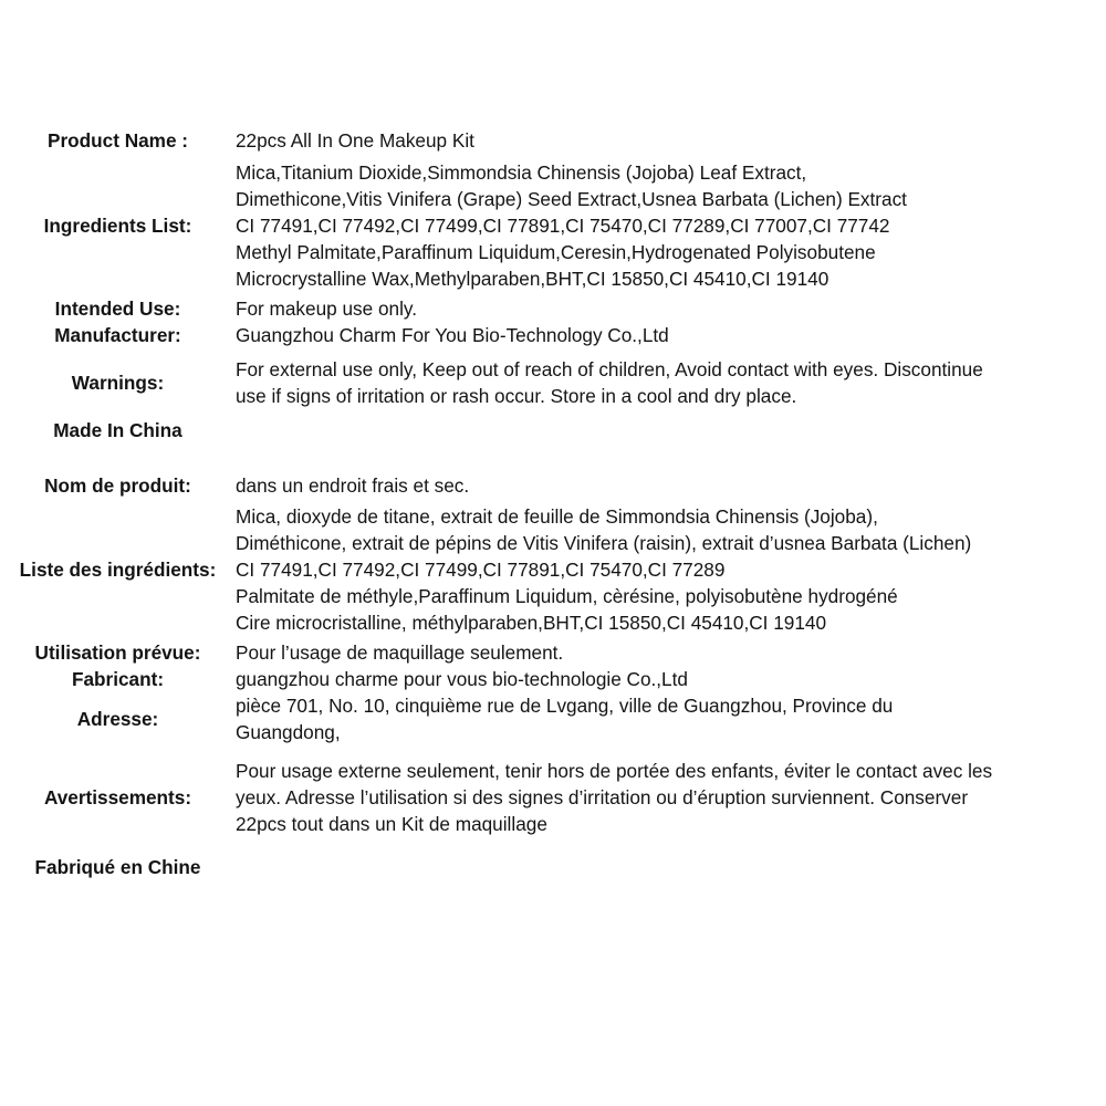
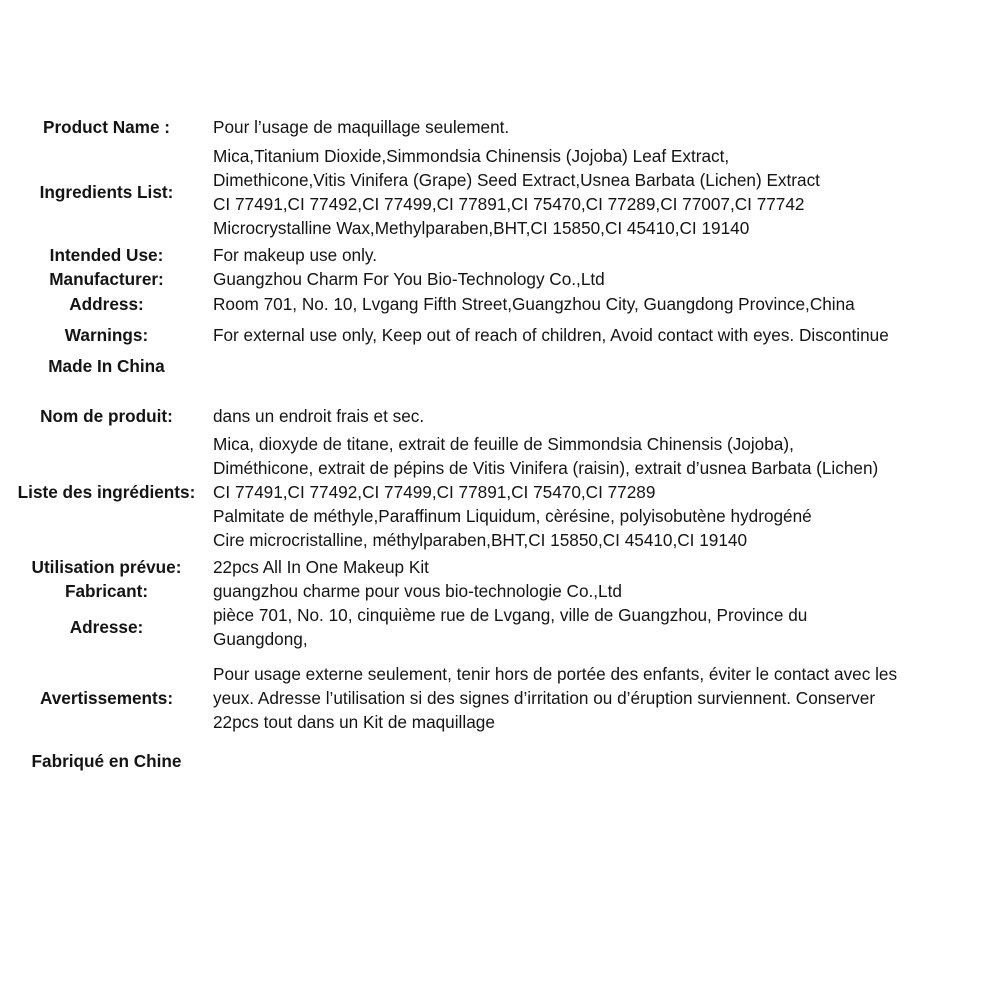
  Product Name :
- 22pcs All In One Makeup Kit
+ Pour l’usage de maquillage seulement.
  Ingredients List:
  Mica,Titanium Dioxide,Simmondsia Chinensis (Jojoba) Leaf Extract,
  Dimethicone,Vitis Vinifera (Grape) Seed Extract,Usnea Barbata (Lichen) Extract
  CI 77491,CI 77492,CI 77499,CI 77891,CI 75470,CI 77289,CI 77007,CI 77742
- Methyl Palmitate,Paraffinum Liquidum,Ceresin,Hydrogenated Polyisobutene
  Microcrystalline Wax,Methylparaben,BHT,CI 15850,CI 45410,CI 19140
  Intended Use:
  For makeup use only.
  Manufacturer:
  Guangzhou Charm For You Bio-Technology Co.,Ltd
+ Address:
+ Room 701, No. 10, Lvgang Fifth Street,Guangzhou City, Guangdong Province,China
  Warnings:
  For external use only, Keep out of reach of children, Avoid contact with eyes. Discontinue
- use if signs of irritation or rash occur. Store in a cool and dry place.
  Made In China
  Nom de produit:
  dans un endroit frais et sec.
  Liste des ingrédients:
  Mica, dioxyde de titane, extrait de feuille de Simmondsia Chinensis (Jojoba),
  Diméthicone, extrait de pépins de Vitis Vinifera (raisin), extrait d’usnea Barbata (Lichen)
  CI 77491,CI 77492,CI 77499,CI 77891,CI 75470,CI 77289
  Palmitate de méthyle,Paraffinum Liquidum, cèrésine, polyisobutène hydrogéné
  Cire microcristalline, méthylparaben,BHT,CI 15850,CI 45410,CI 19140
  Utilisation prévue:
- Pour l’usage de maquillage seulement.
+ 22pcs All In One Makeup Kit
  Fabricant:
  guangzhou charme pour vous bio-technologie Co.,Ltd
  Adresse:
  pièce 701, No. 10, cinquième rue de Lvgang, ville de Guangzhou, Province du
  Guangdong,
  Avertissements:
  Pour usage externe seulement, tenir hors de portée des enfants, éviter le contact avec les
  yeux. Adresse l’utilisation si des signes d’irritation ou d’éruption surviennent. Conserver
  22pcs tout dans un Kit de maquillage
  Fabriqué en Chine
